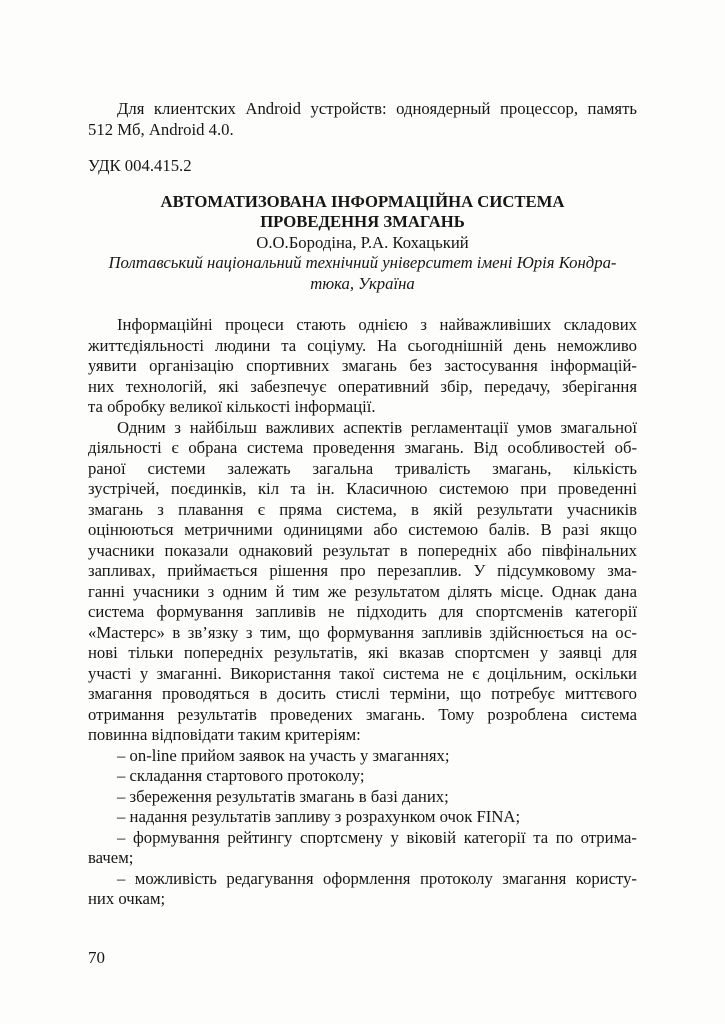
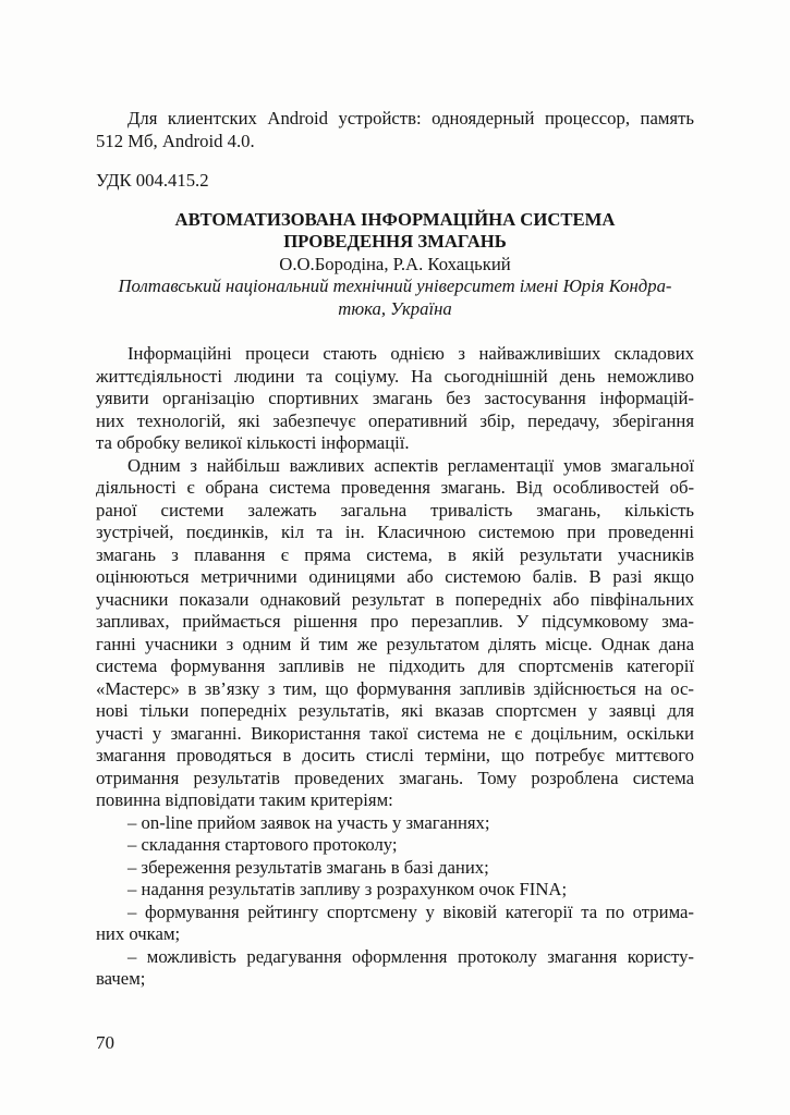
  Для клиентских Android устройств: одноядерный процессор, память
  512 Мб, Android 4.0.
  УДК 004.415.2
  АВТОМАТИЗОВАНА ІНФОРМАЦІЙНА СИСТЕМА
  ПРОВЕДЕННЯ ЗМАГАНЬ
  О.О.Бородіна, Р.А. Кохацький
  Полтавський національний технічний університет імені Юрія Кондра-
  тюка, Україна
  Інформаційні процеси стають однією з найважливіших складових
  життєдіяльності людини та соціуму. На сьогоднішній день неможливо
  уявити організацію спортивних змагань без застосування інформацій-
  них технологій, які забезпечує оперативний збір, передачу, зберігання
  та обробку великої кількості інформації.
  Одним з найбільш важливих аспектів регламентації умов змагальної
  діяльності є обрана система проведення змагань. Від особливостей об-
  раної системи залежать загальна тривалість змагань, кількість
  зустрічей, поєдинків, кіл та ін. Класичною системою при проведенні
  змагань з плавання є пряма система, в якій результати учасників
  оцінюються метричними одиницями або системою балів. В разі якщо
  учасники показали однаковий результат в попередніх або півфінальних
  запливах, приймається рішення про перезаплив. У підсумковому зма-
  ганні учасники з одним й тим же результатом ділять місце. Однак дана
  система формування запливів не підходить для спортсменів категорії
  «Мастерс» в зв’язку з тим, що формування запливів здійснюється на ос-
  нові тільки попередніх результатів, які вказав спортсмен у заявці для
  участі у змаганні. Використання такої система не є доцільним, оскільки
  змагання проводяться в досить стислі терміни, що потребує миттєвого
  отримання результатів проведених змагань. Тому розроблена система
  повинна відповідати таким критеріям:
  – on-line прийом заявок на участь у змаганнях;
  – складання стартового протоколу;
  – збереження результатів змагань в базі даних;
  – надання результатів запливу з розрахунком очок FINA;
  – формування рейтингу спортсмену у віковій категорії та по отрима-
- вачем;
+ них очкам;
  – можливість редагування оформлення протоколу змагання користу-
- них очкам;
+ вачем;
  70
